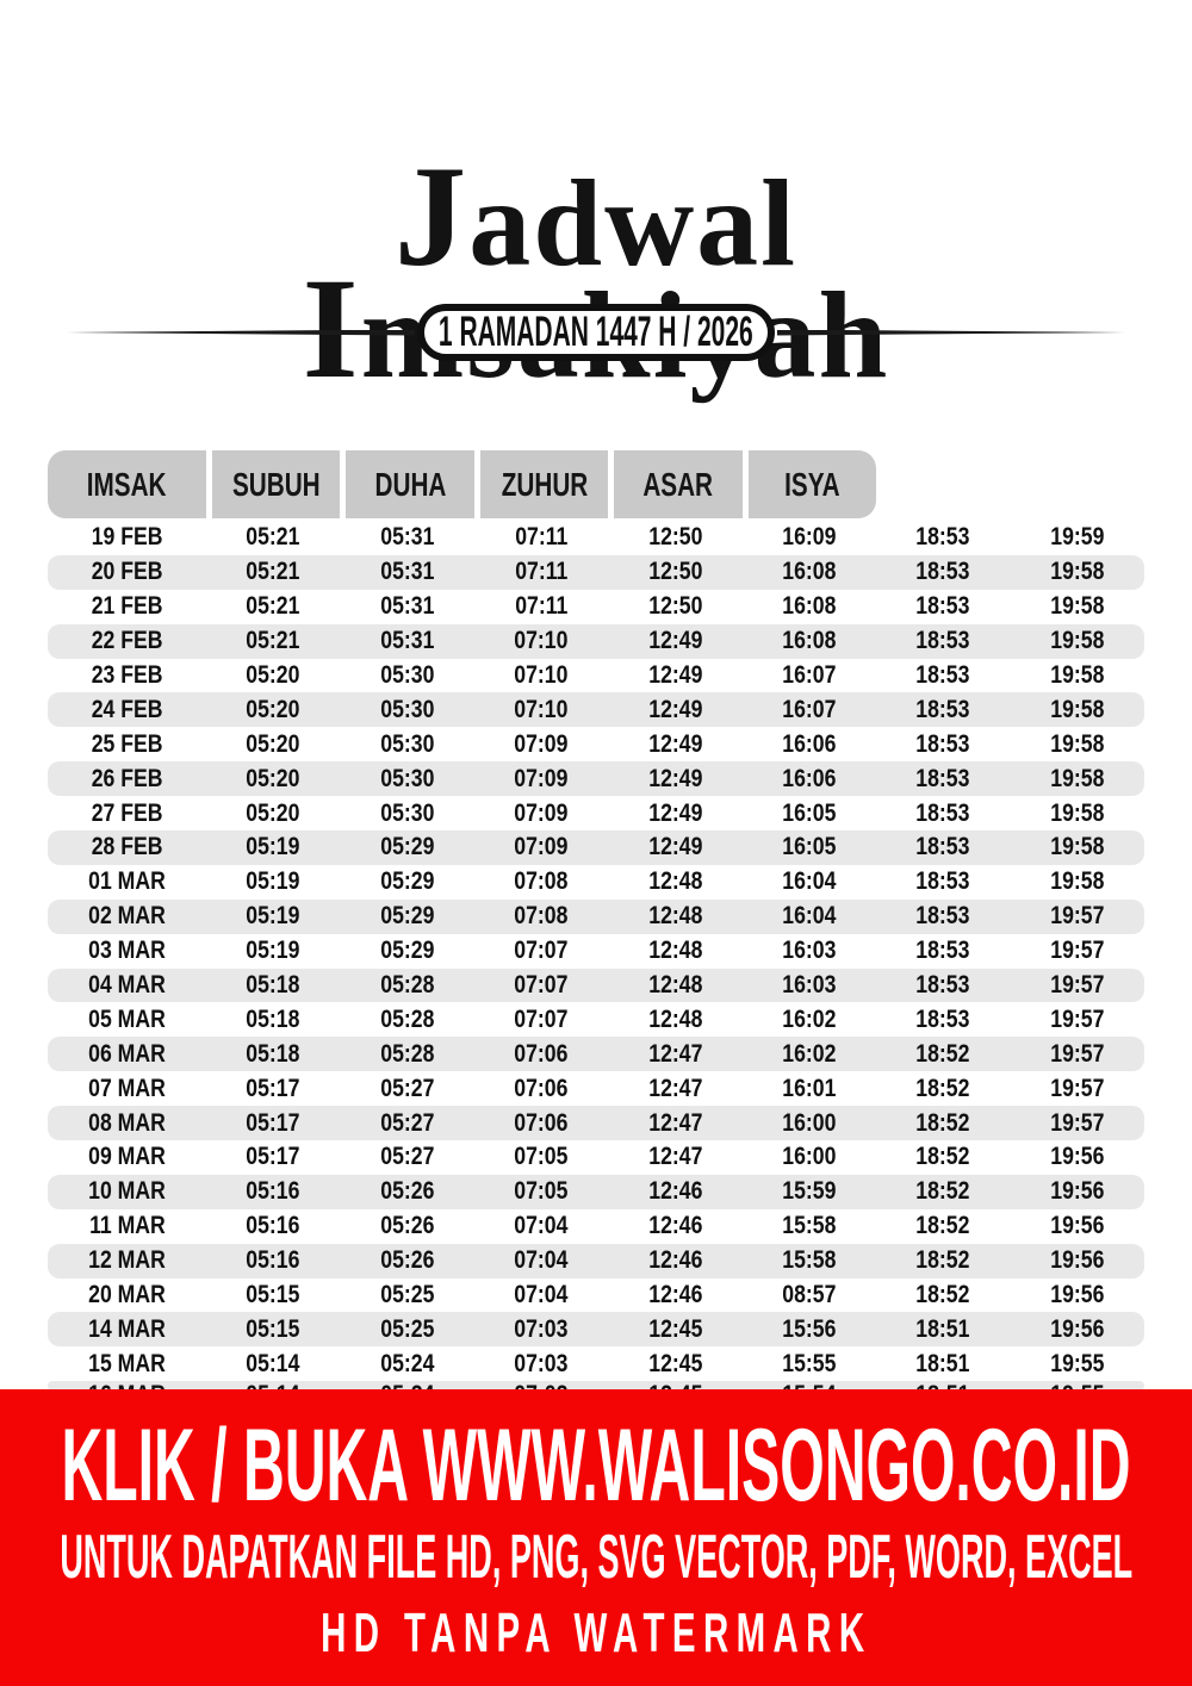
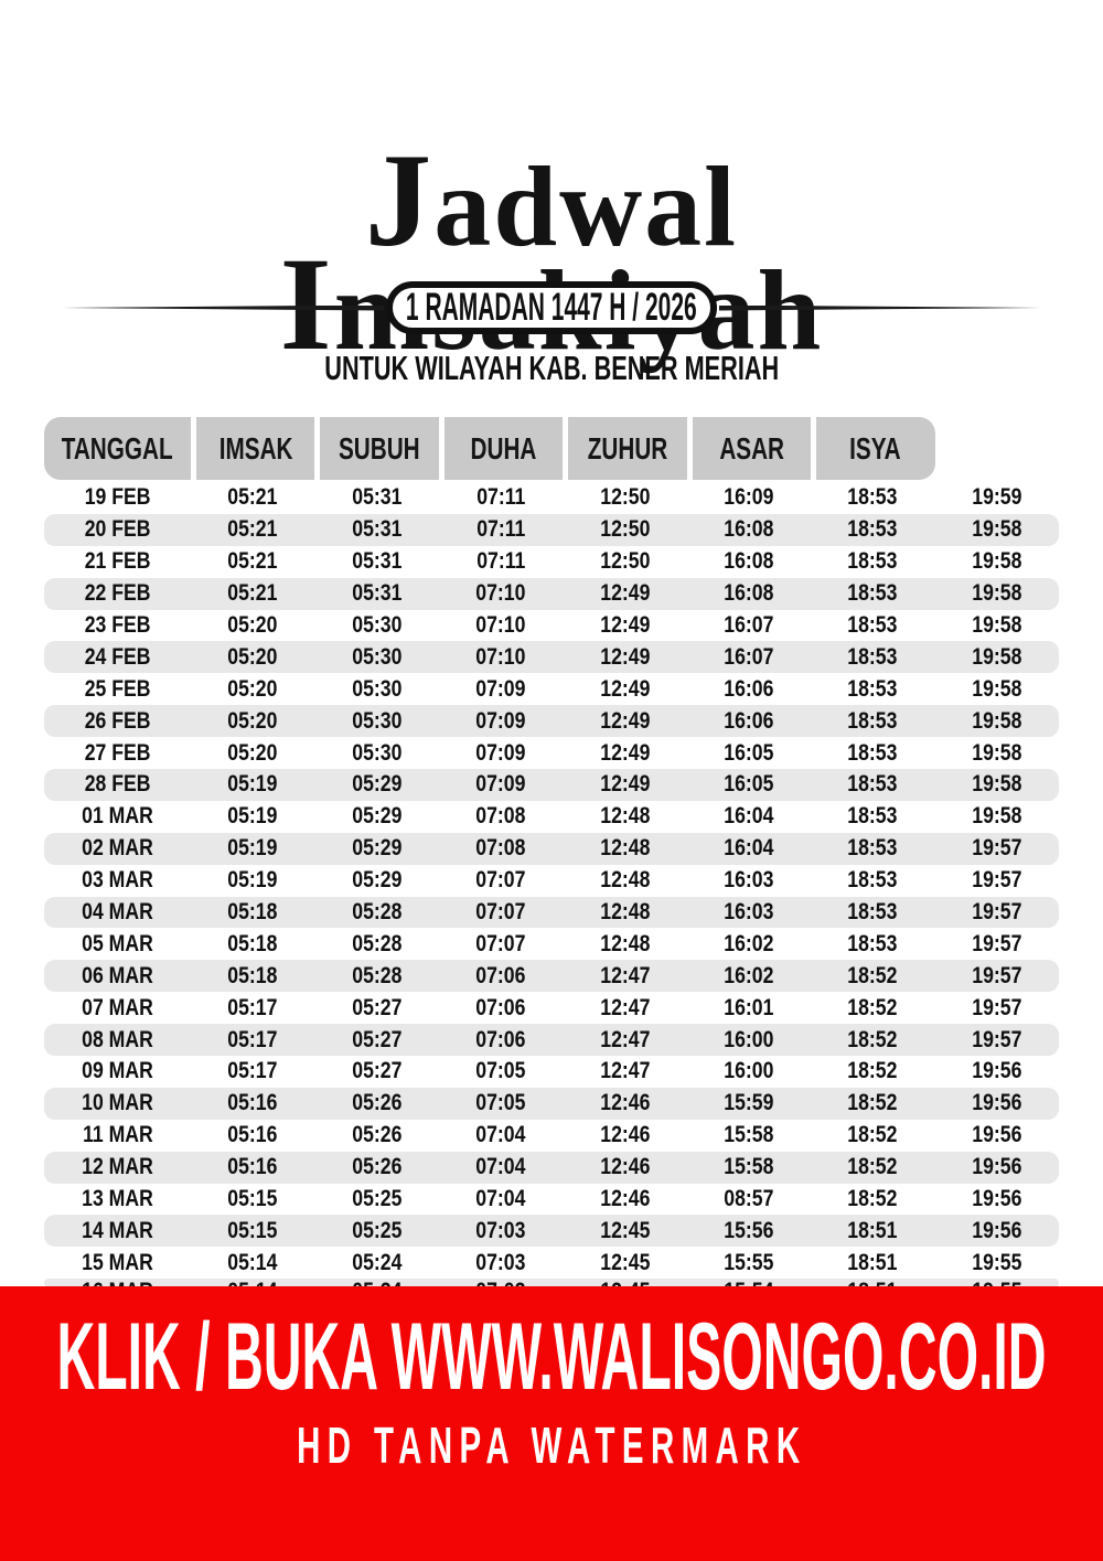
  Jadwal
  1 RAMADAN 1447 H / 2026
+ UNTUK WILAYAH KAB. BENER MERIAH
+ TANGGAL
  IMSAK
  SUBUH
  DUHA
  ZUHUR
  ASAR
  ISYA
  19 FEB
  05:21
  05:31
  07:11
  12:50
  16:09
  18:53
  19:59
  20 FEB
  05:21
  05:31
  07:11
  12:50
  16:08
  18:53
  19:58
  21 FEB
  05:21
  05:31
  07:11
  12:50
  16:08
  18:53
  19:58
  22 FEB
  05:21
  05:31
  07:10
  12:49
  16:08
  18:53
  19:58
  23 FEB
  05:20
  05:30
  07:10
  12:49
  16:07
  18:53
  19:58
  24 FEB
  05:20
  05:30
  07:10
  12:49
  16:07
  18:53
  19:58
  25 FEB
  05:20
  05:30
  07:09
  12:49
  16:06
  18:53
  19:58
  26 FEB
  05:20
  05:30
  07:09
  12:49
  16:06
  18:53
  19:58
  27 FEB
  05:20
  05:30
  07:09
  12:49
  16:05
  18:53
  19:58
  28 FEB
  05:19
  05:29
  07:09
  12:49
  16:05
  18:53
  19:58
  01 MAR
  05:19
  05:29
  07:08
  12:48
  16:04
  18:53
  19:58
  02 MAR
  05:19
  05:29
  07:08
  12:48
  16:04
  18:53
  19:57
  03 MAR
  05:19
  05:29
  07:07
  12:48
  16:03
  18:53
  19:57
  04 MAR
  05:18
  05:28
  07:07
  12:48
  16:03
  18:53
  19:57
  05 MAR
  05:18
  05:28
  07:07
  12:48
  16:02
  18:53
  19:57
  06 MAR
  05:18
  05:28
  07:06
  12:47
  16:02
  18:52
  19:57
  07 MAR
  05:17
  05:27
  07:06
  12:47
  16:01
  18:52
  19:57
  08 MAR
  05:17
  05:27
  07:06
  12:47
  16:00
  18:52
  19:57
  09 MAR
  05:17
  05:27
  07:05
  12:47
  16:00
  18:52
  19:56
  10 MAR
  05:16
  05:26
  07:05
  12:46
  15:59
  18:52
  19:56
  11 MAR
  05:16
  05:26
  07:04
  12:46
  15:58
  18:52
  19:56
  12 MAR
  05:16
  05:26
  07:04
  12:46
  15:58
  18:52
  19:56
- 20 MAR
+ 13 MAR
  05:15
  05:25
  07:04
  12:46
  08:57
  18:52
  19:56
  14 MAR
  05:15
  05:25
  07:03
  12:45
  15:56
  18:51
  19:56
  15 MAR
  05:14
  05:24
  07:03
  12:45
  15:55
  18:51
  19:55
  KLIK / BUKA WWW.WALISONGO.CO.ID
- UNTUK DAPATKAN FILE HD, PNG, SVG VECTOR, PDF, WORD, EXCEL
  HD TANPA WATERMARK
